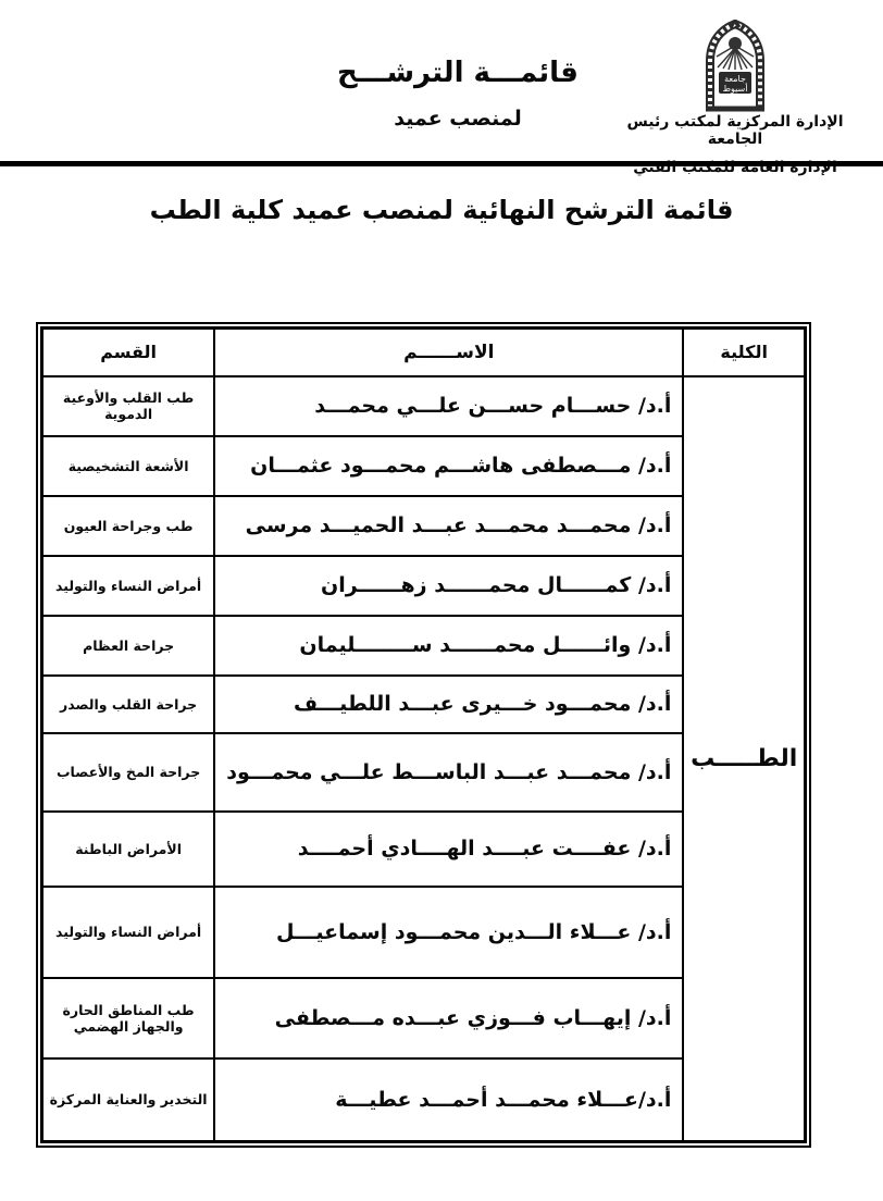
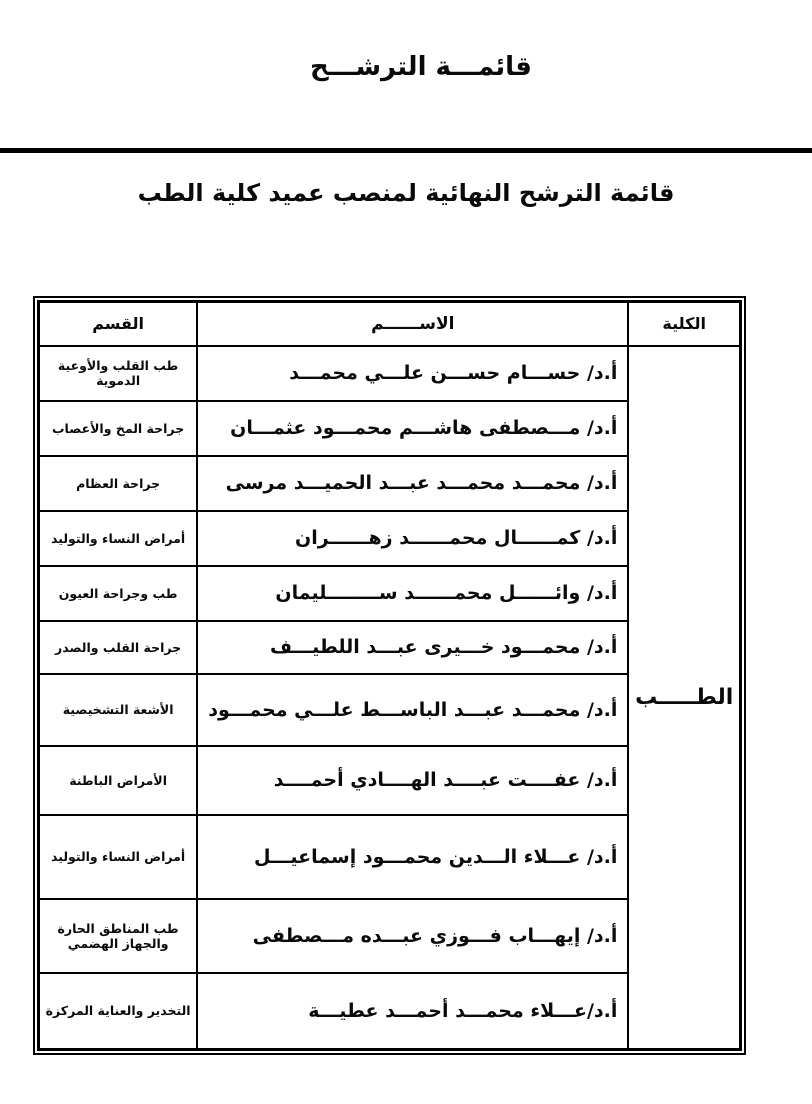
  قائمـــة الترشـــح
- لمنصب عميد
- جامعة
- أسيوط
- الإدارة المركزية لمكتب رئيس الجامعة
- الإدارة العامة للمكتب الفني
  قائمة الترشح النهائية لمنصب عميد كلية الطب
  الكلية	الاســــــم	القسم
  الطـــــب	أ.د/ حســـام حســـن علـــي محمـــد	طب القلب والأوعية الدموية
- أ.د/ مـــصطفى هاشـــم محمـــود عثمـــان	الأشعة التشخيصية
+ أ.د/ مـــصطفى هاشـــم محمـــود عثمـــان	جراحة المخ والأعصاب
- أ.د/ محمـــد محمـــد عبـــد الحميـــد مرسى	طب وجراحة العيون
+ أ.د/ محمـــد محمـــد عبـــد الحميـــد مرسى	جراحة العظام
  أ.د/ كمــــــال محمــــــد زهــــــران	أمراض النساء والتوليد
- أ.د/ وائــــــل محمــــــد ســــــــليمان	جراحة العظام
+ أ.د/ وائــــــل محمــــــد ســــــــليمان	طب وجراحة العيون
  أ.د/ محمـــود خـــيرى عبـــد اللطيـــف	جراحة القلب والصدر
- أ.د/ محمـــد عبـــد الباســـط علـــي محمـــود	جراحة المخ والأعصاب
+ أ.د/ محمـــد عبـــد الباســـط علـــي محمـــود	الأشعة التشخيصية
  أ.د/ عفــــت عبــــد الهــــادي أحمــــد	الأمراض الباطنة
  أ.د/ عـــلاء الـــدين محمـــود إسماعيـــل	أمراض النساء والتوليد
  أ.د/ إيهـــاب فـــوزي عبـــده مـــصطفى	طب المناطق الحارة والجهاز الهضمي
  أ.د/عـــلاء محمـــد أحمـــد عطيـــة	التخدير والعناية المركزة
